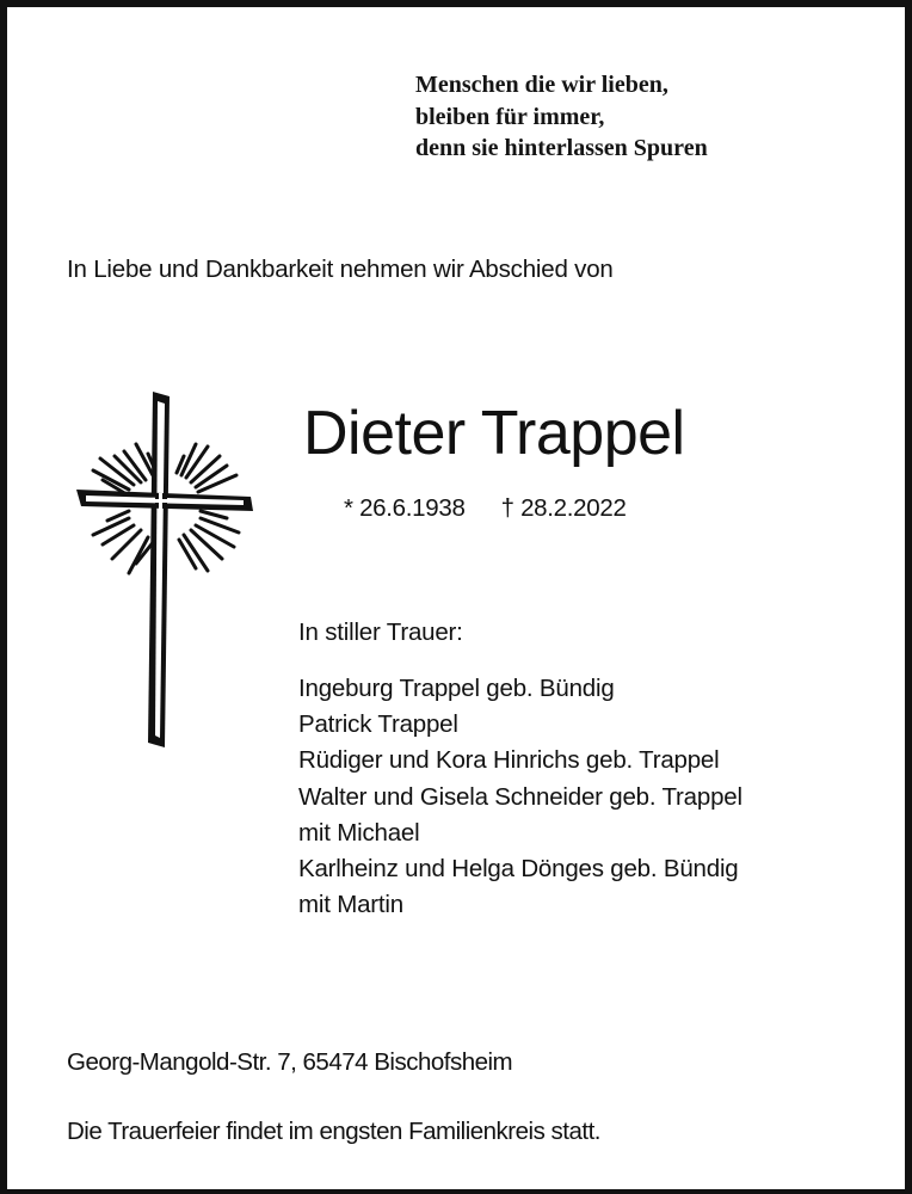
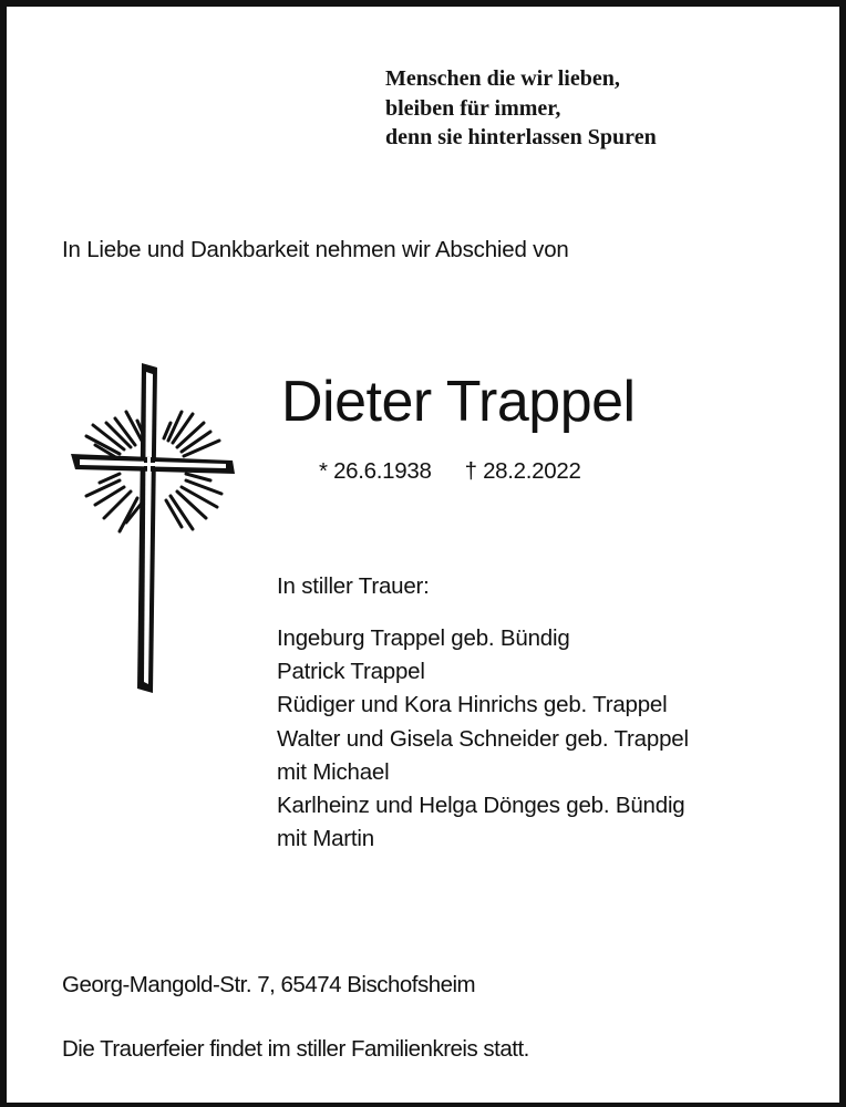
  Menschen die wir lieben,
  bleiben für immer,
  denn sie hinterlassen Spuren
  In Liebe und Dankbarkeit nehmen wir Abschied von
  Dieter Trappel
  * 26.6.1938 † 28.2.2022
  In stiller Trauer:
  Ingeburg Trappel geb. Bündig
  Patrick Trappel
  Rüdiger und Kora Hinrichs geb. Trappel
  Walter und Gisela Schneider geb. Trappel
  mit Michael
  Karlheinz und Helga Dönges geb. Bündig
  mit Martin
  Georg-Mangold-Str. 7, 65474 Bischofsheim
- Die Trauerfeier findet im engsten Familienkreis statt.
+ Die Trauerfeier findet im stiller Familienkreis statt.
